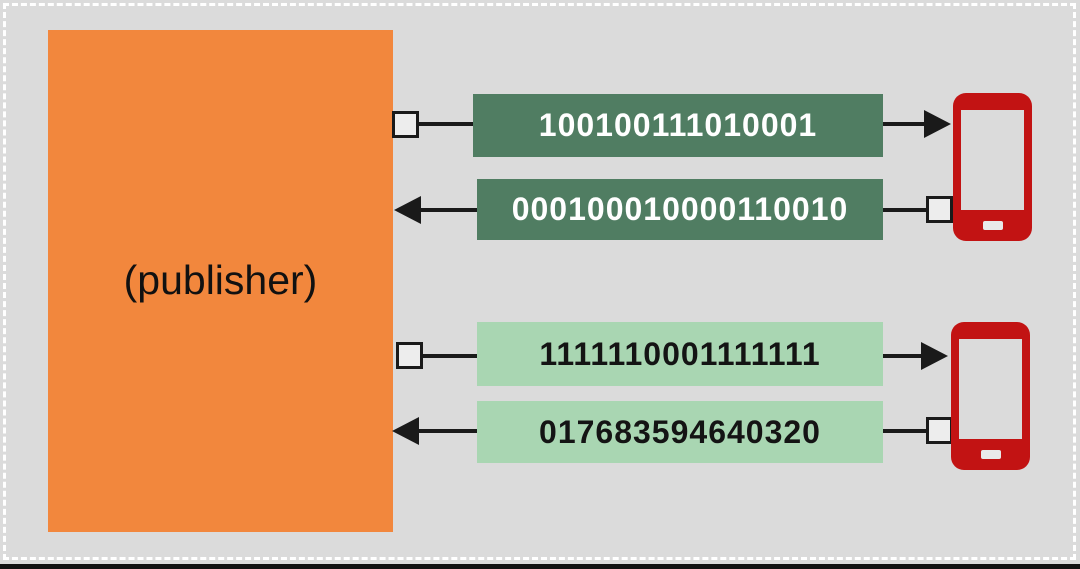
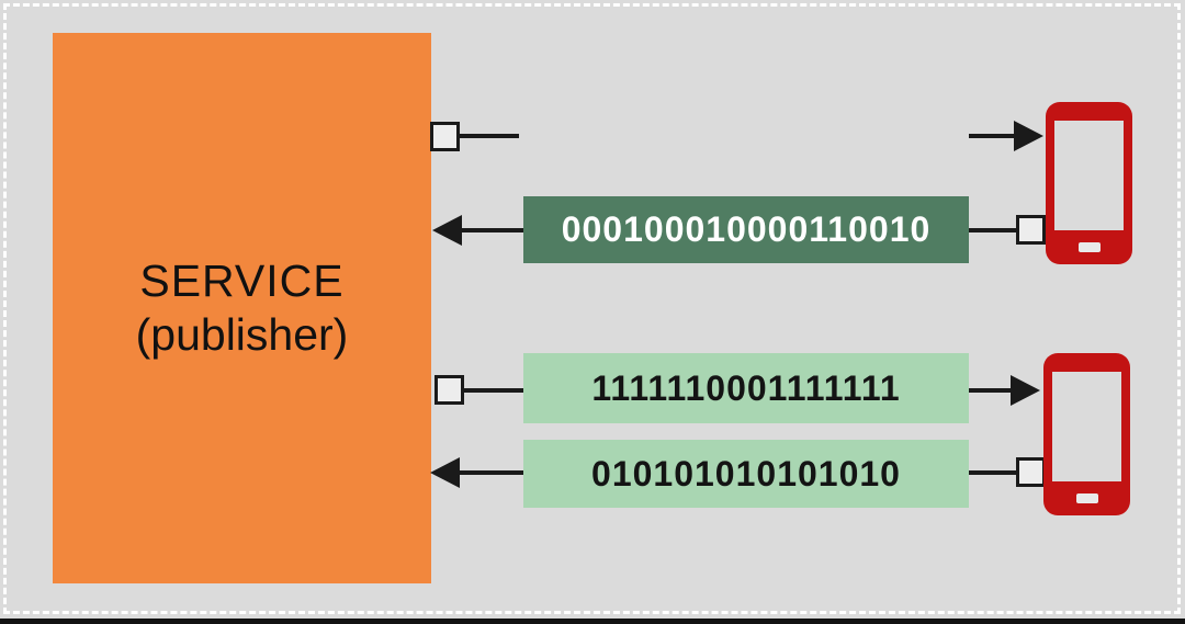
+ SERVICE
  (publisher)
- 100100111010001
  000100010000110010
  1111110001111111
- 017683594640320
+ 010101010101010
